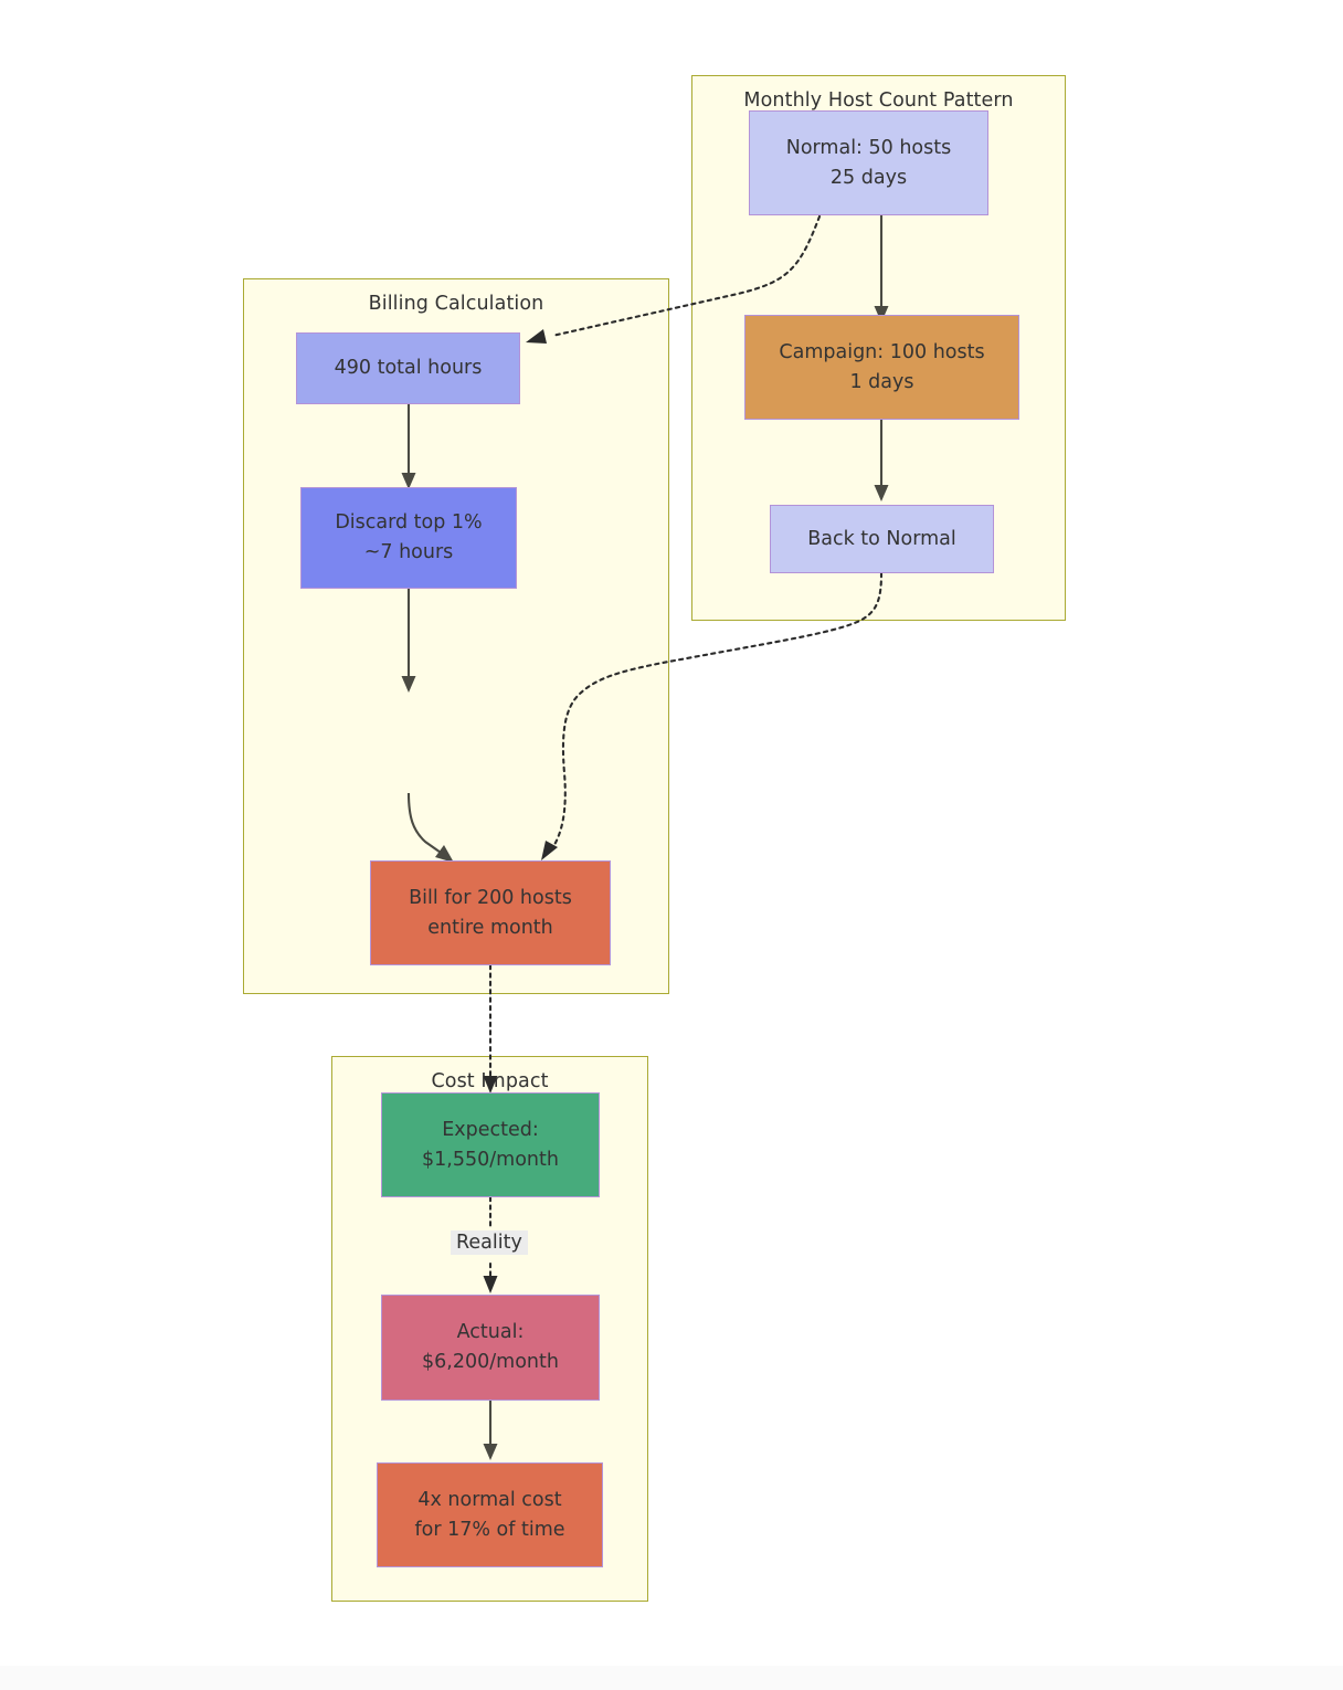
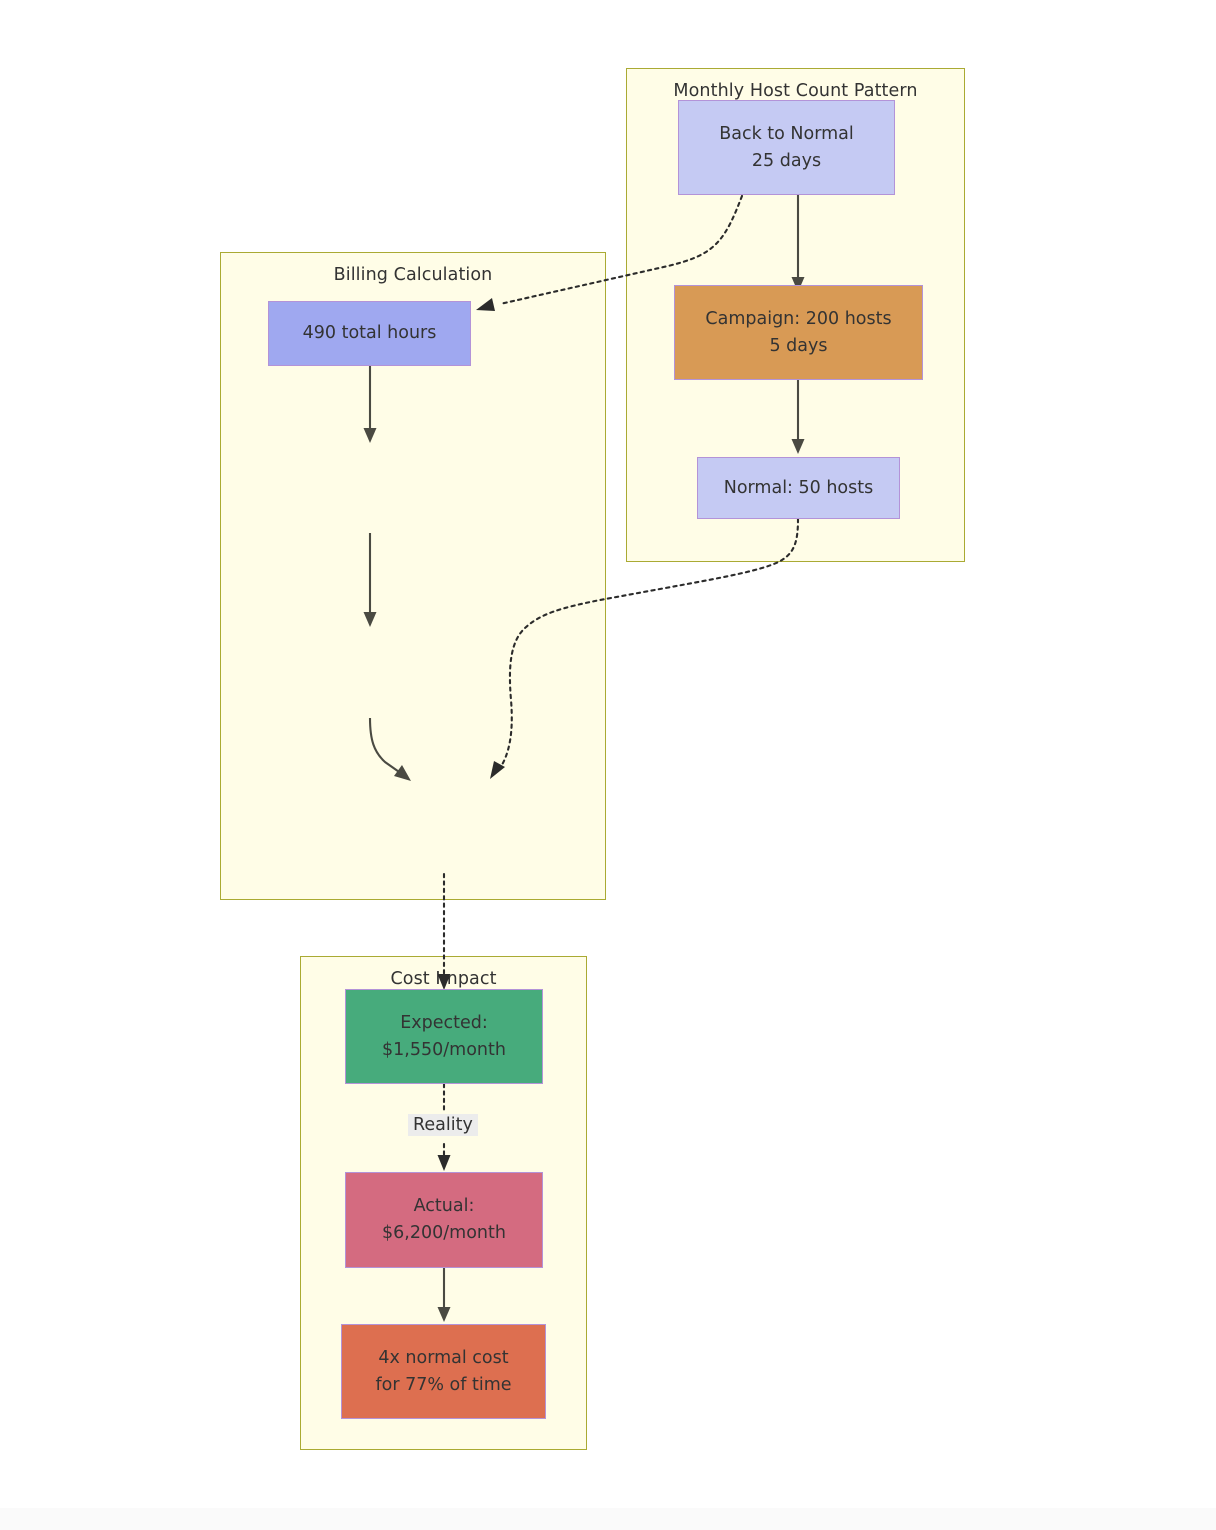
  Monthly Host Count Pattern
  Billing Calculation
  Cost Impact
- Normal: 50 hosts
+ Back to Normal
  25 days
- Campaign: 100 hosts
+ Campaign: 200 hosts
- 1 days
+ 5 days
- Back to Normal
+ Normal: 50 hosts
  490 total hours
- Discard top 1%
- ~7 hours
- Bill for 200 hosts
- entire month
  Expected:
  $1,550/month
  Actual:
  $6,200/month
  4x normal cost
- for 17% of time
+ for 77% of time
  Reality
